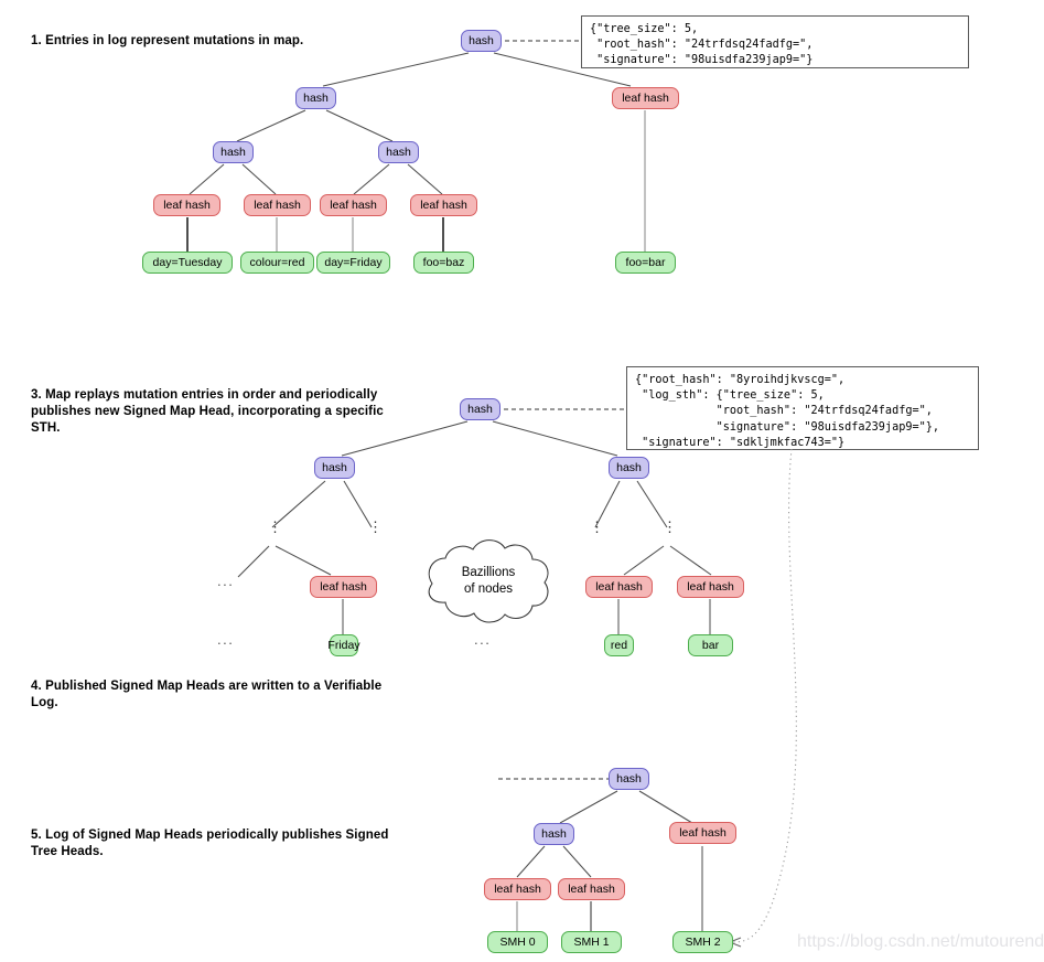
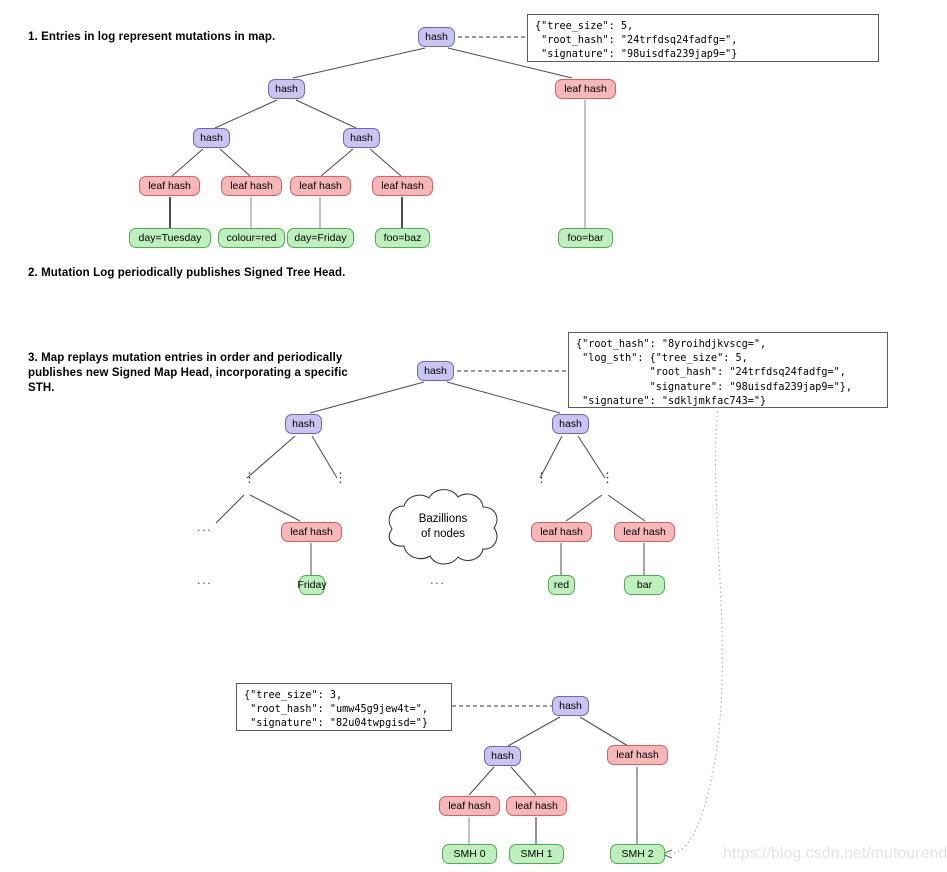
  1. Entries in log represent mutations in map.
+ 2. Mutation Log periodically publishes Signed Tree Head.
  3. Map replays mutation entries in order and periodically publishes new Signed Map Head, incorporating a specific STH.
- 4. Published Signed Map Heads are written to a Verifiable Log.
- 5. Log of Signed Map Heads periodically publishes Signed Tree Heads.
  {"tree_size": 5,
  "root_hash": "24trfdsq24fadfg=",
  "signature": "98uisdfa239jap9="}
  {"root_hash": "8yroihdjkvscg=",
  "log_sth": {"tree_size": 5,
  "root_hash": "24trfdsq24fadfg=",
  "signature": "98uisdfa239jap9="},
  "signature": "sdkljmkfac743="}
+ {"tree_size": 3,
+ "root_hash": "umw45g9jew4t=",
+ "signature": "82u04twpgisd="}
  hash
  hash
  hash
  hash
  leaf hash
  leaf hash
  leaf hash
  leaf hash
  leaf hash
  day=Tuesday
  colour=red
  day=Friday
  foo=baz
  foo=bar
  hash
  hash
  hash
  ⋮
  ⋮
  ⋮
  ⋮
  ...
  ...
  ...
  leaf hash
  leaf hash
  leaf hash
  Friday
  red
  bar
  Bazillions
  of nodes
  hash
  hash
  leaf hash
  leaf hash
  leaf hash
  SMH 0
  SMH 1
  SMH 2
  https://blog.csdn.net/mutourend
